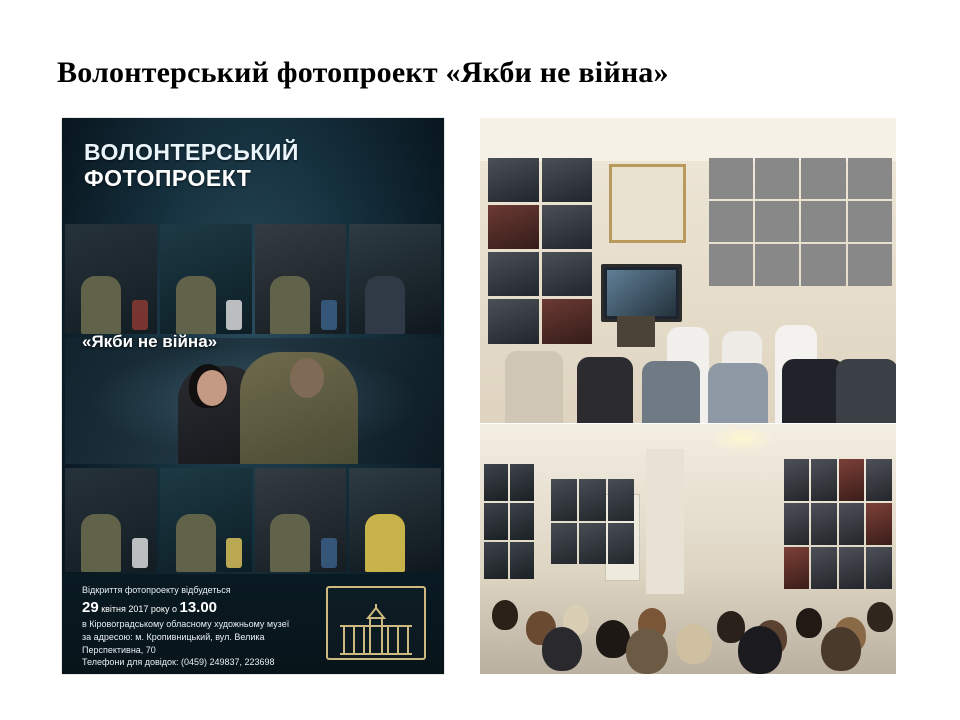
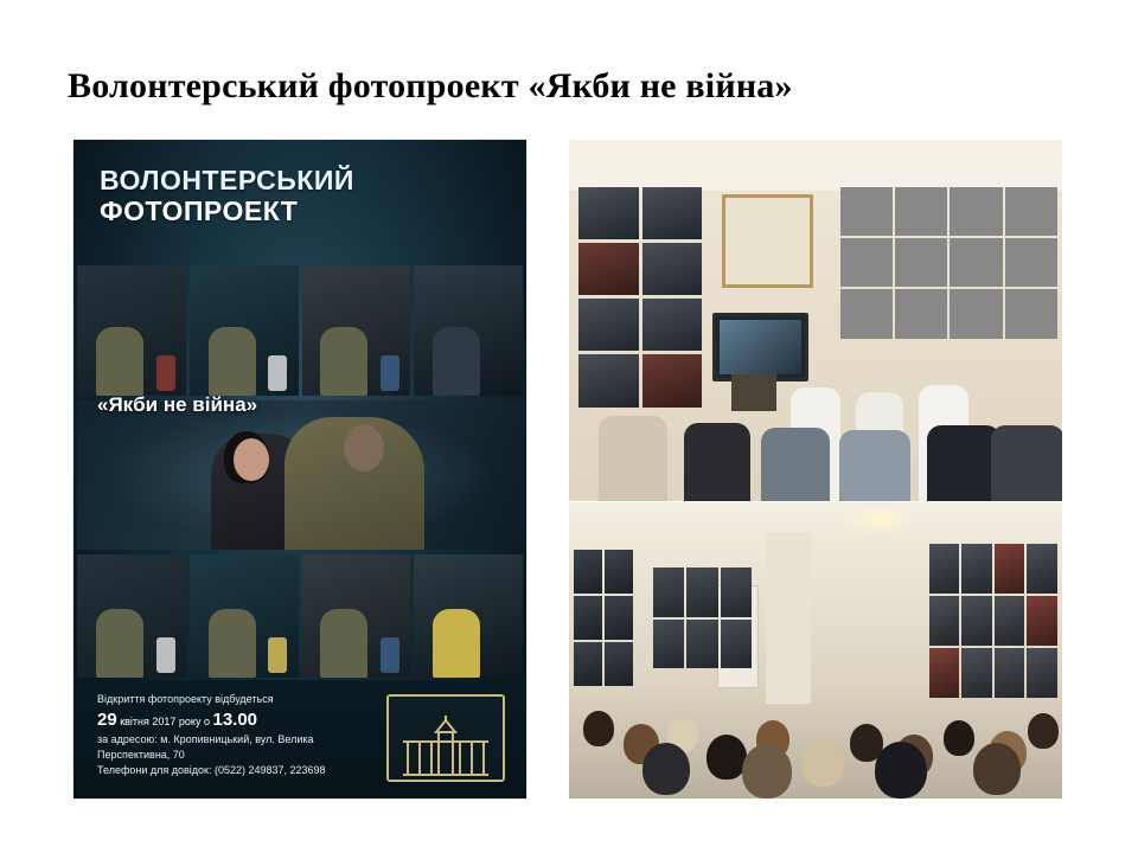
  Волонтерський фотопроект «Якби не війна»
  ВОЛОНТЕРСЬКИЙ
  ФОТОПРОЕКТ
  «Якби не війна»
  Відкриття фотопроекту відбудеться
  29 квітня 2017 року о 13.00
- в Кіровоградському обласному художньому музеї
  за адресою: м. Кропивницький, вул. Велика Перспективна, 70
- Телефони для довідок: (0459) 249837, 223698
+ Телефони для довідок: (0522) 249837, 223698
